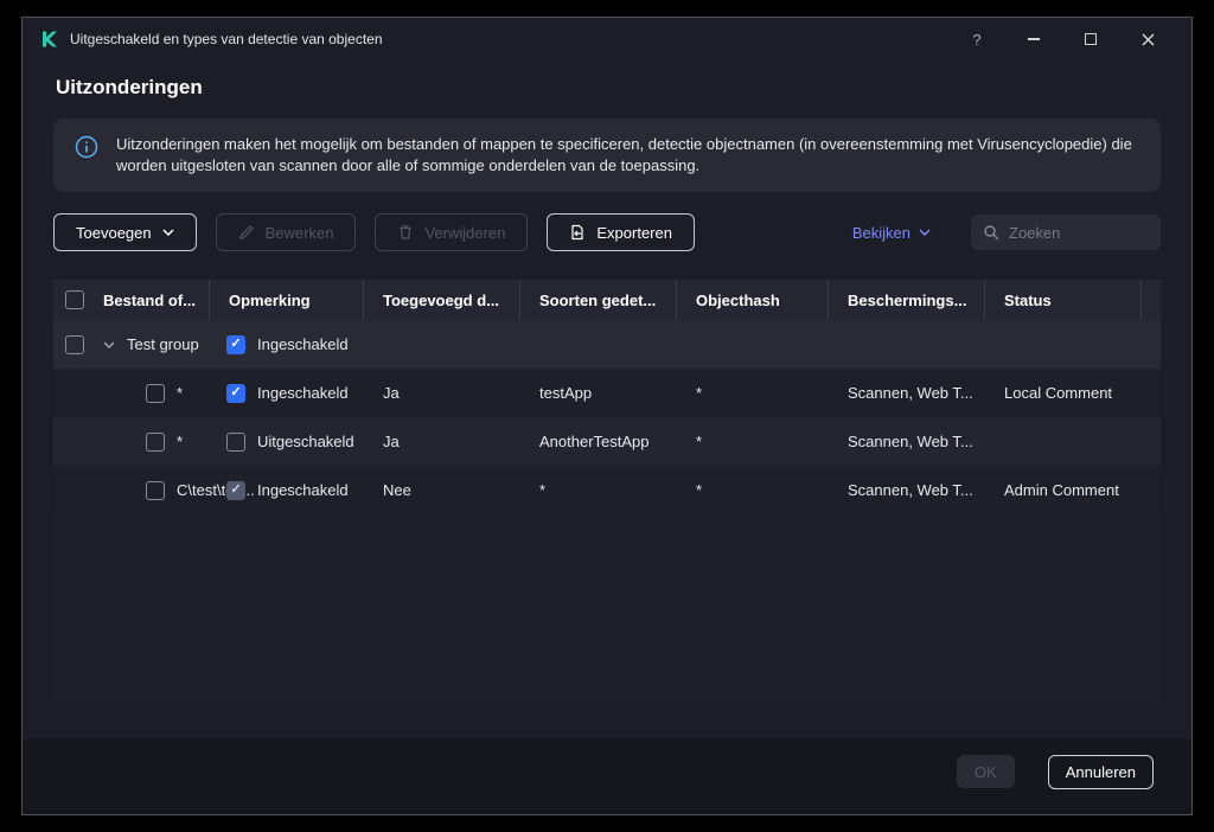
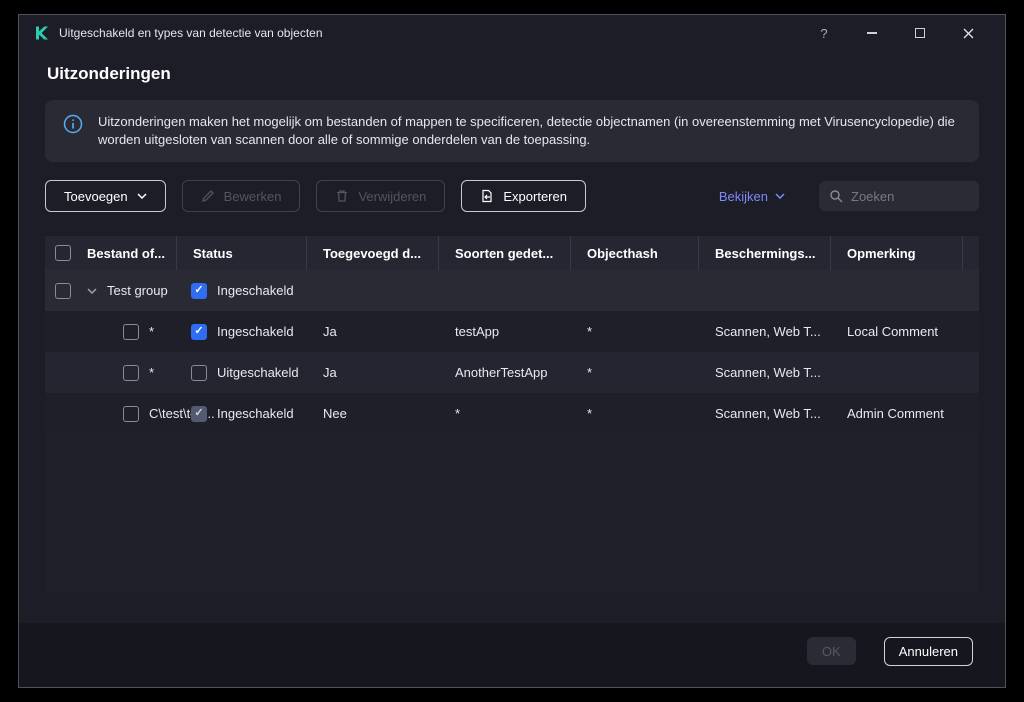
  Uitgeschakeld en types van detectie van objecten
  ?
  Uitzonderingen
  Uitzonderingen maken het mogelijk om bestanden of mappen te specificeren, detectie objectnamen (in overeenstemming met Virusencyclopedie) die worden uitgesloten van scannen door alle of sommige onderdelen van de toepassing.
  Toevoegen
  Bewerken
  Verwijderen
  Exporteren
  Bekijken
  Zoeken
  Bestand of...
- Opmerking
+ Status
  Toegevoegd d...
  Soorten gedet...
  Objecthash
  Beschermings...
- Status
+ Opmerking
  Test group
  Ingeschakeld
  *
  Ingeschakeld
  Ja
  testApp
  *
  Scannen, Web T...
  Local Comment
  *
  Uitgeschakeld
  Ja
  AnotherTestApp
  *
  Scannen, Web T...
  C\test\t..
  Ingeschakeld
  Nee
  *
  *
  Scannen, Web T...
  Admin Comment
  OK
  Annuleren
